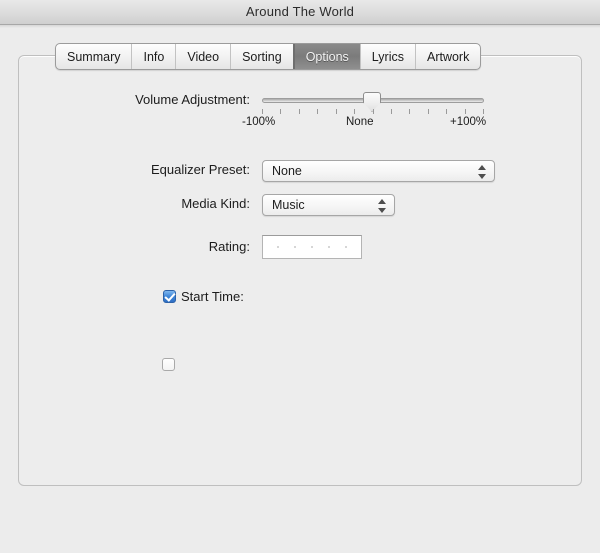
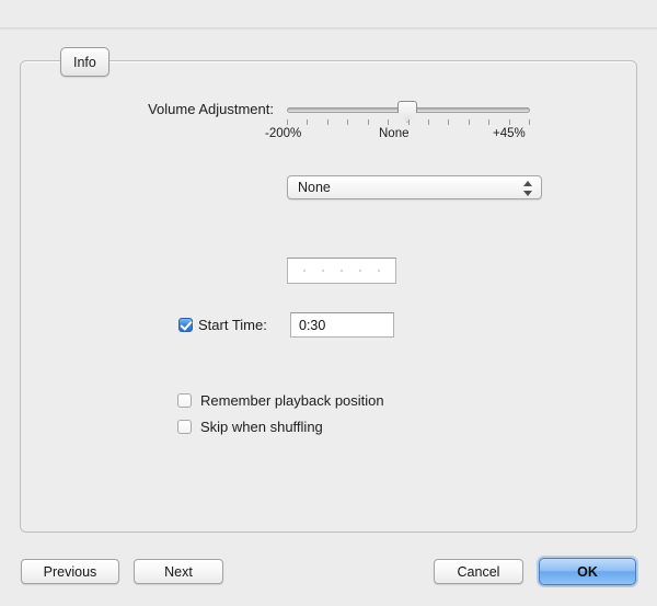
- Around The World
- Summary
  Info
- Video
- Sorting
- Options
- Lyrics
- Artwork
  Volume Adjustment:
- -100%
+ -200%
  None
- +100%
+ +45%
- Equalizer Preset:
  None
- Media Kind:
- Music
- Rating:
  Start Time:
+ 0:30
+ Remember playback position
+ Skip when shuffling
+ Previous
+ Next
+ Cancel
+ OK
